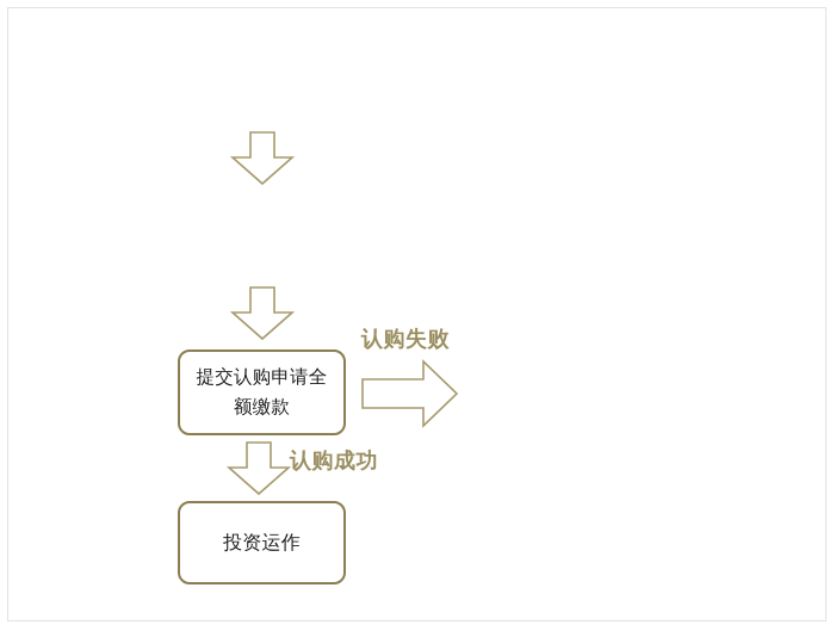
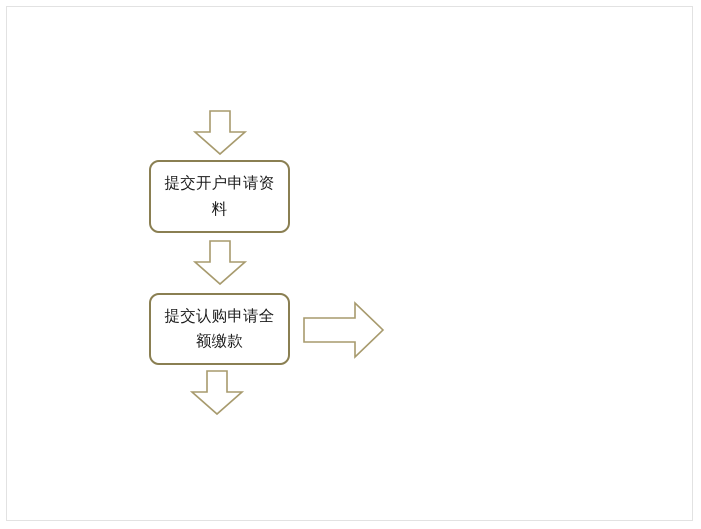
+ 提交开户申请资
+ 料
  提交认购申请全
  额缴款
- 认购失败
- 认购成功
- 投资运作
